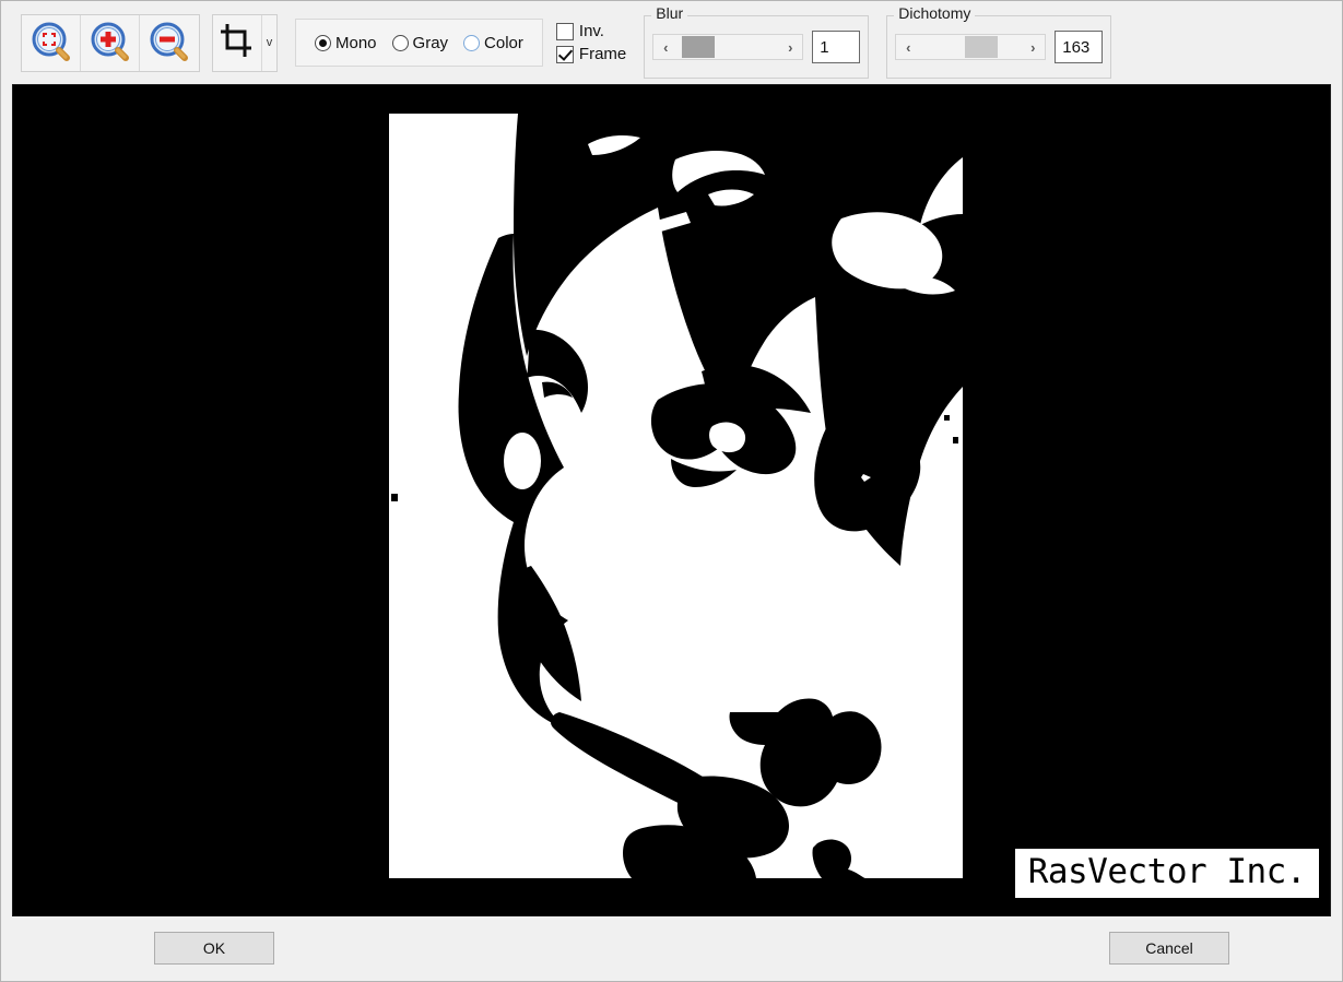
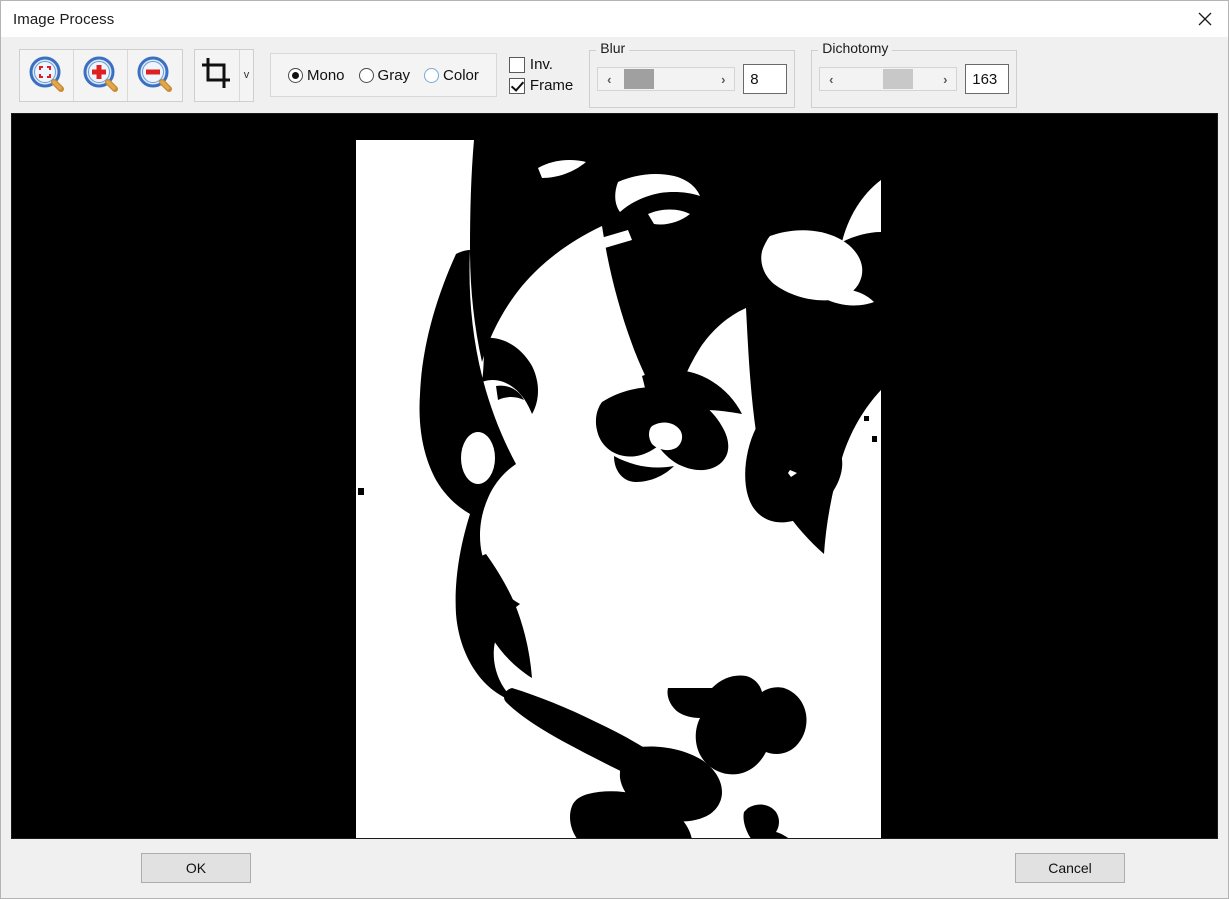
+ Image Process
  v
  Mono
  Gray
  Color
  Inv.
  Frame
  Blur
  ‹
  ›
- 1
+ 8
  Dichotomy
  ‹
  ›
  163
- RasVector Inc.
  OK
  Cancel
